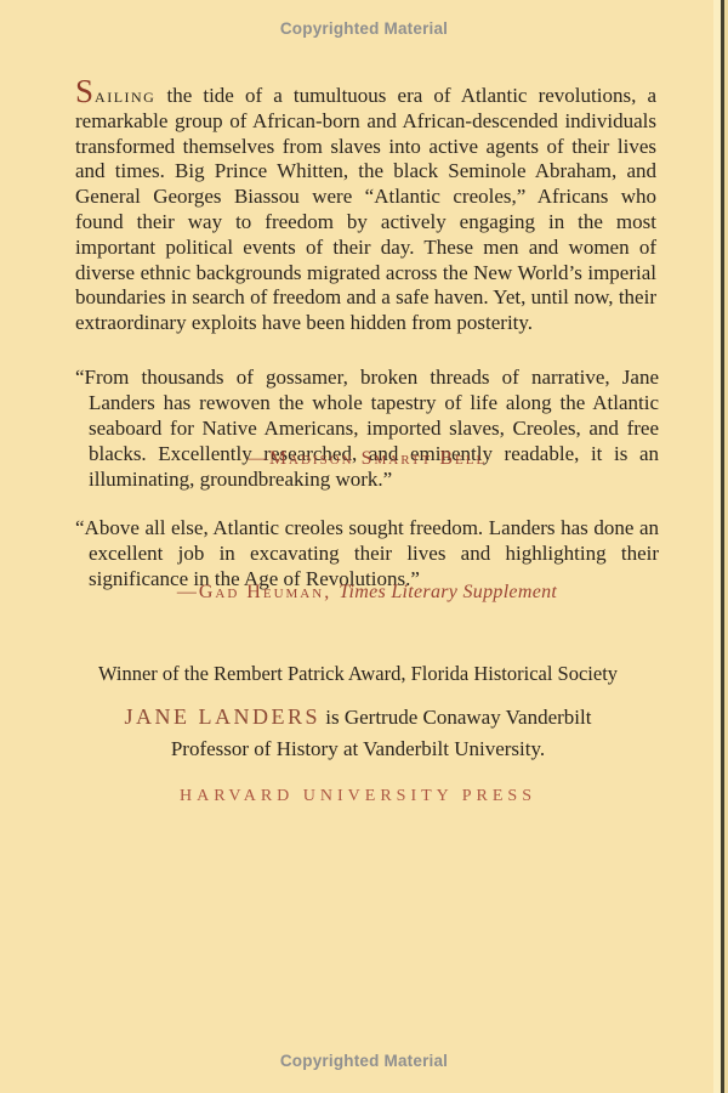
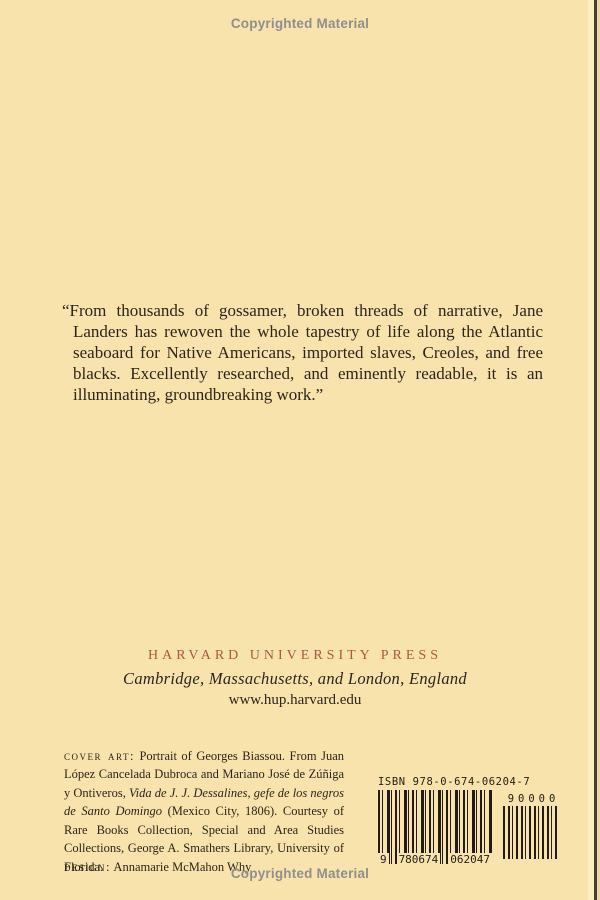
  Copyrighted Material
- Sailing the tide of a tumultuous era of Atlantic revolutions, a remarkable group of African-born and African-descended individuals transformed themselves from slaves into active agents of their lives and times. Big Prince Whitten, the black Seminole Abraham, and General Georges Biassou were “Atlantic creoles,” Africans who found their way to freedom by actively engaging in the most important political events of their day. These men and women of diverse ethnic backgrounds migrated across the New World’s imperial boundaries in search of freedom and a safe haven. Yet, until now, their extraordinary exploits have been hidden from posterity.
  “From thousands of gossamer, broken threads of narrative, Jane Landers has rewoven the whole tapestry of life along the Atlantic seaboard for Native Americans, imported slaves, Creoles, and free blacks. Excellently researched, and eminently readable, it is an illuminating, groundbreaking work.”
- —Madison Smartt Bell
- “Above all else, Atlantic creoles sought freedom. Landers has done an excellent job in excavating their lives and highlighting their significance in the Age of Revolutions.”
- —Gad Heuman, Times Literary Supplement
- Winner of the Rembert Patrick Award, Florida Historical Society
- JANE LANDERS is Gertrude Conaway Vanderbilt Professor of History at Vanderbilt University.
  HARVARD UNIVERSITY PRESS
+ Cambridge, Massachusetts, and London, England
+ www.hup.harvard.edu
+ cover art: Portrait of Georges Biassou. From Juan López Cancelada Dubroca and Mariano José de Zúñiga y Ontiveros, Vida de J. J. Dessalines, gefe de los negros de Santo Domingo (Mexico City, 1806). Courtesy of Rare Books Collection, Special and Area Studies Collections, George A. Smathers Library, University of Florida.
+ design: Annamarie McMahon Why
+ ISBN 978-0-674-06204-7
+ 9
+ 780674
+ 062047
+ 90000
  Copyrighted Material
